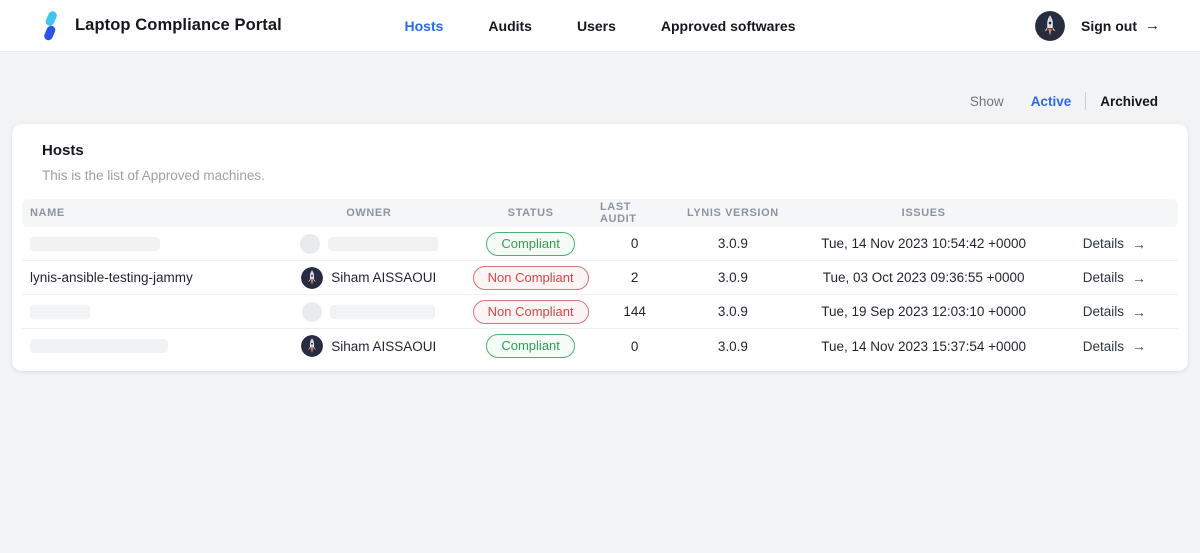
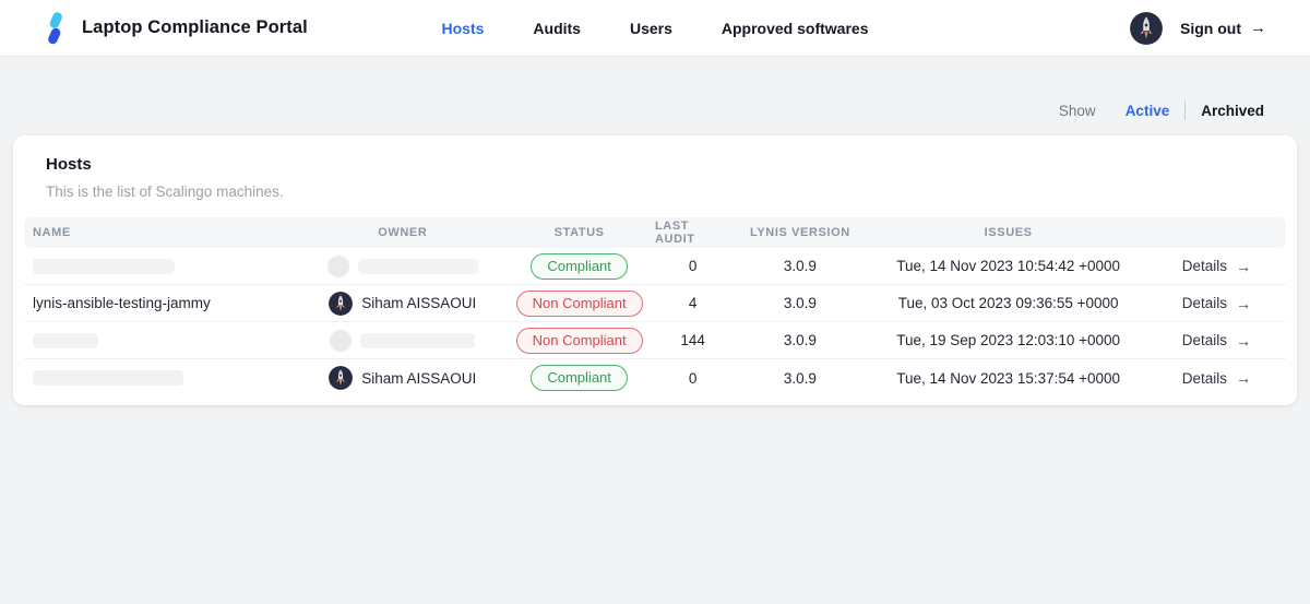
  Laptop Compliance Portal
  Hosts
  Audits
  Users
  Approved softwares
  Sign out
  →
  Show
  Active
  Archived
  Hosts
- This is the list of Approved machines.
+ This is the list of Scalingo machines.
  NAME
  OWNER
  STATUS
  LAST AUDIT
  LYNIS VERSION
  ISSUES
  Compliant
  0
  3.0.9
  Tue, 14 Nov 2023 10:54:42 +0000
  Details
  →
  lynis-ansible-testing-jammy
  Siham AISSAOUI
  Non Compliant
- 2
+ 4
  3.0.9
  Tue, 03 Oct 2023 09:36:55 +0000
  Details
  →
  Non Compliant
  144
  3.0.9
  Tue, 19 Sep 2023 12:03:10 +0000
  Details
  →
  Siham AISSAOUI
  Compliant
  0
  3.0.9
  Tue, 14 Nov 2023 15:37:54 +0000
  Details
  →
